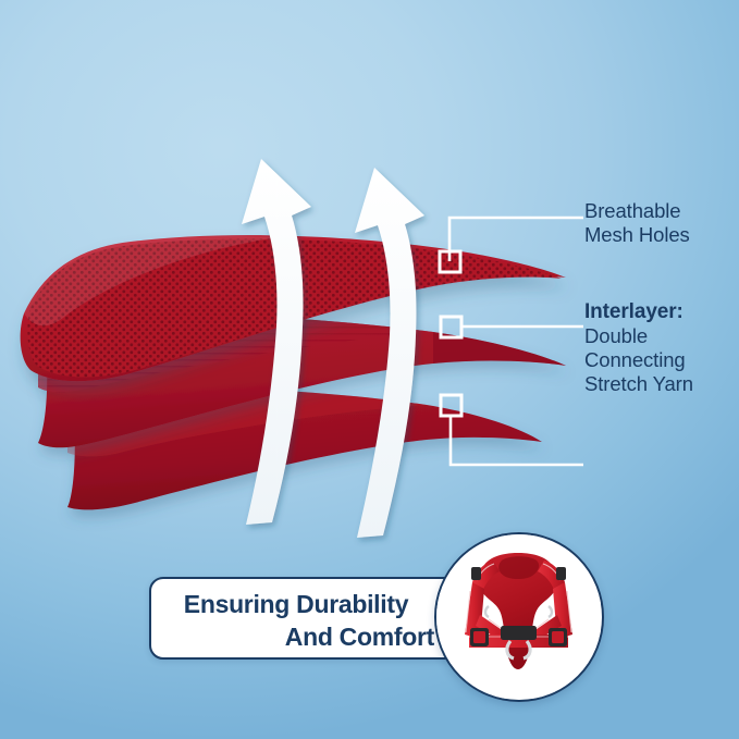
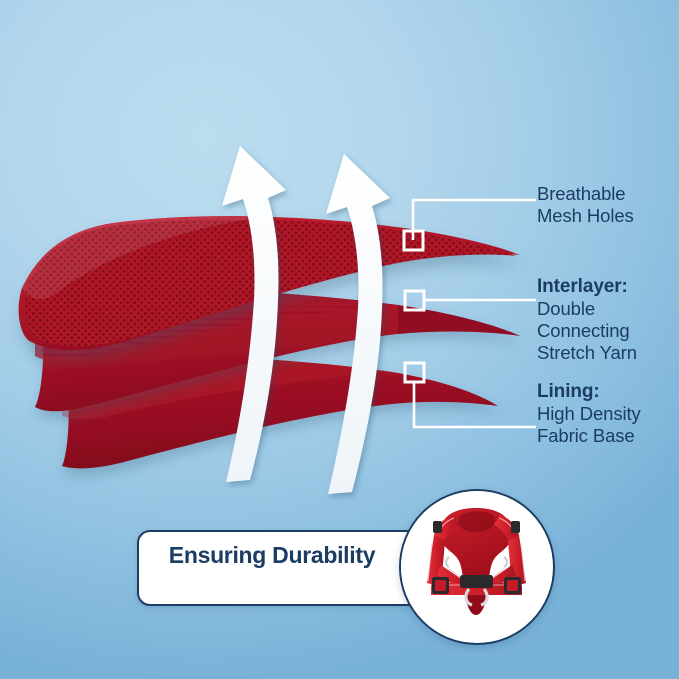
  Breathable
  Mesh Holes
  Interlayer:
  Double
  Connecting
  Stretch Yarn
+ Lining:
+ High Density
+ Fabric Base
  Ensuring Durability
- And Comfort
